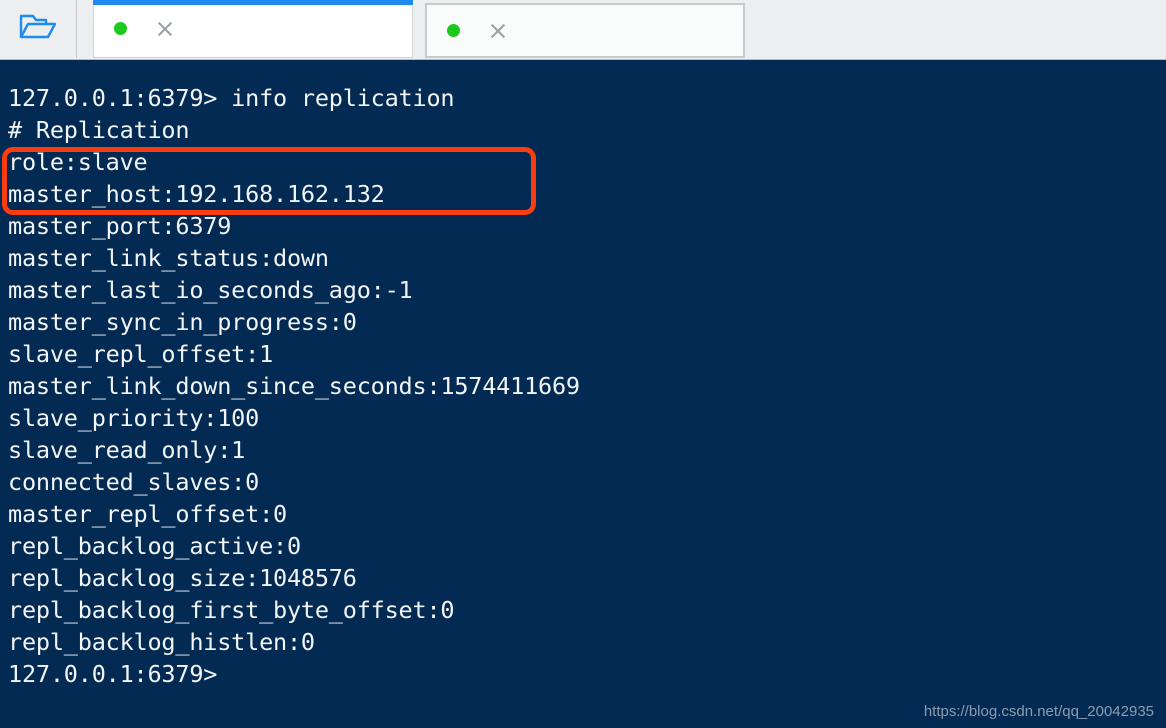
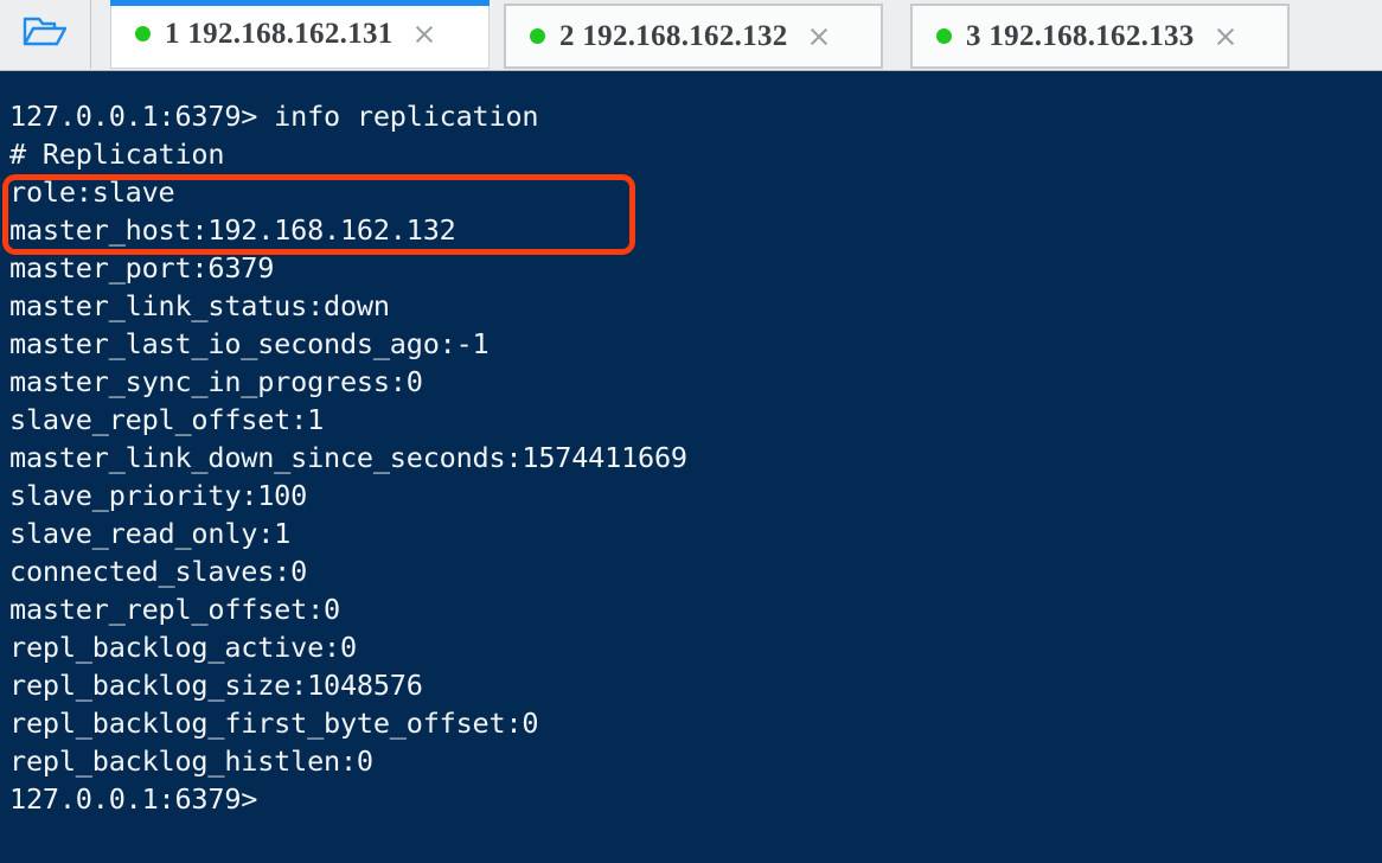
+ 1 192.168.162.131
+ 2 192.168.162.132
+ 3 192.168.162.133
  127.0.0.1:6379> info replication
  # Replication
  role:slave
  master_host:192.168.162.132
  master_port:6379
  master_link_status:down
  master_last_io_seconds_ago:-1
  master_sync_in_progress:0
  slave_repl_offset:1
  master_link_down_since_seconds:1574411669
  slave_priority:100
  slave_read_only:1
  connected_slaves:0
  master_repl_offset:0
  repl_backlog_active:0
  repl_backlog_size:1048576
  repl_backlog_first_byte_offset:0
  repl_backlog_histlen:0
  127.0.0.1:6379>
- https://blog.csdn.net/qq_20042935
